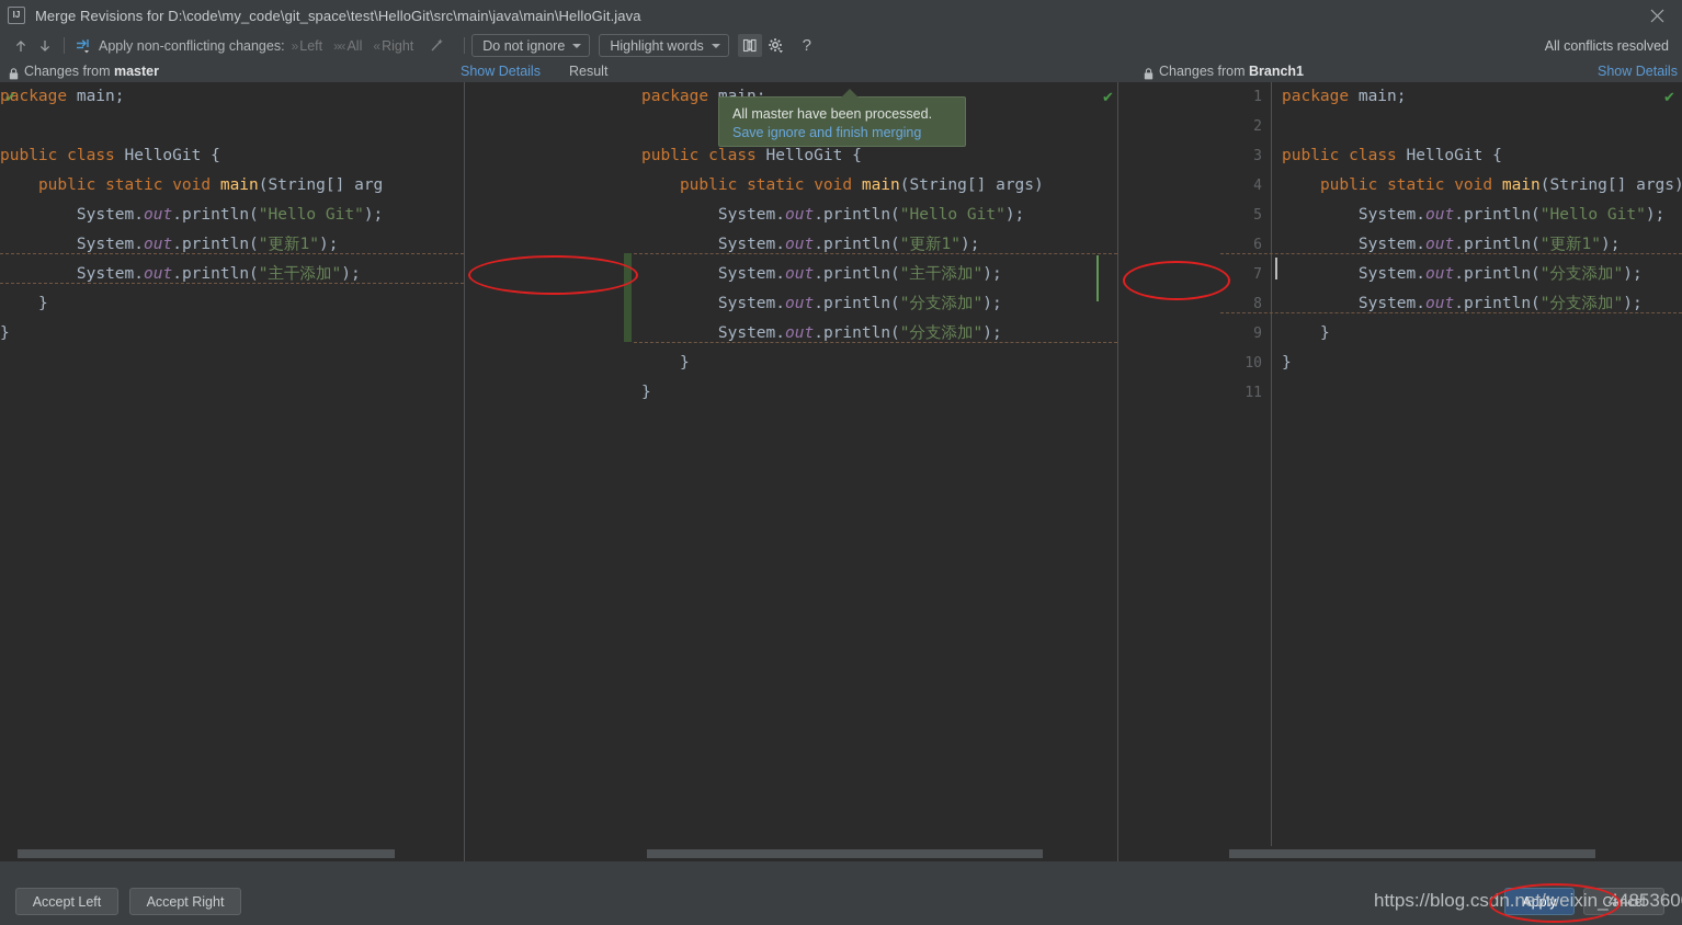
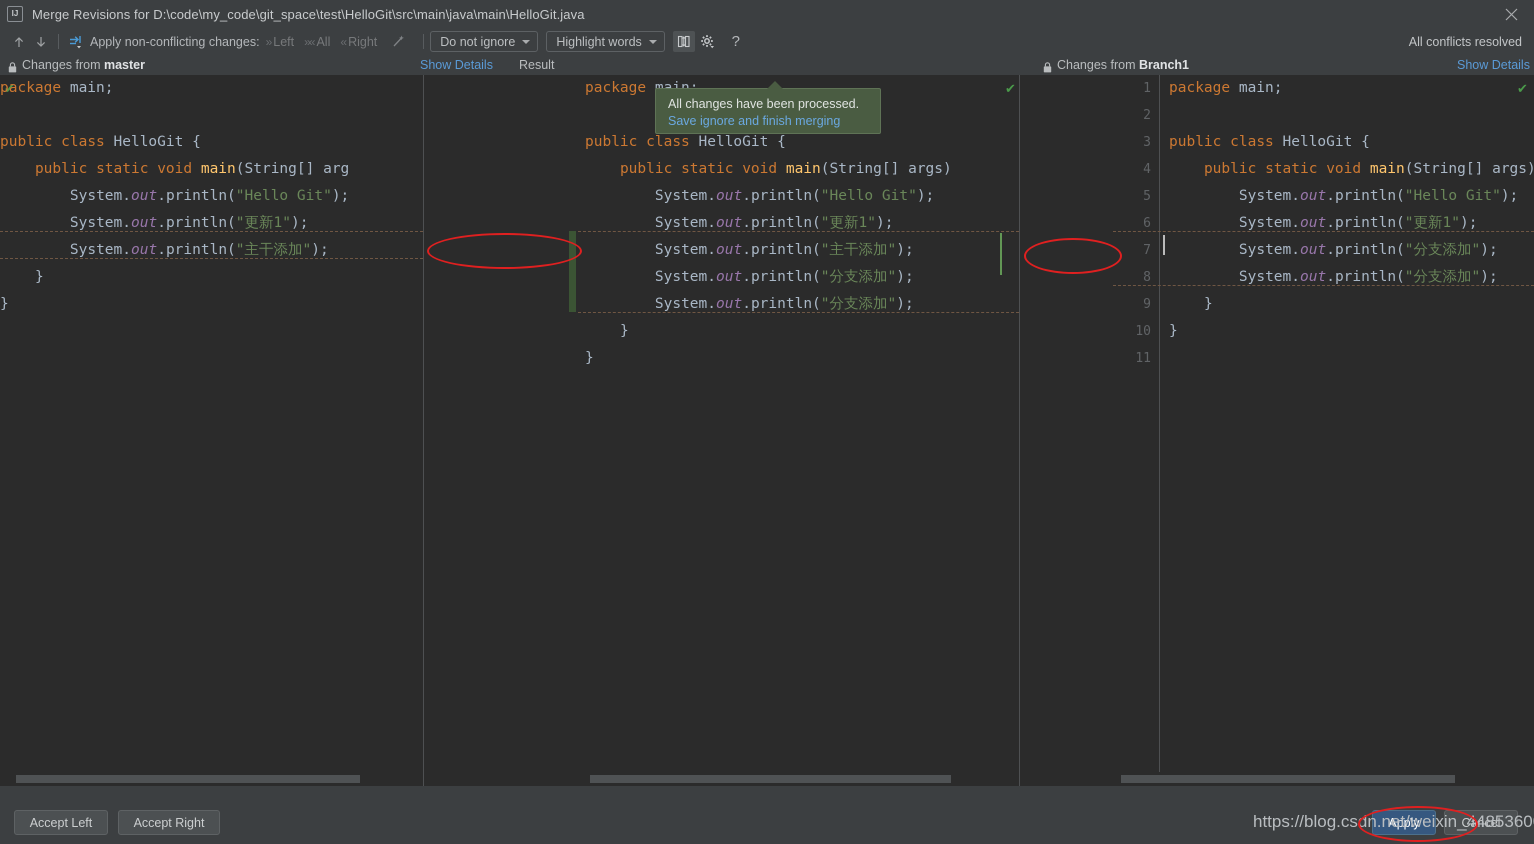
  Merge Revisions for D:\code\my_code\git_space\test\HelloGit\src\main\java\main\HelloGit.java
  Apply non-conflicting changes:
  »
  Left
  »«
  All
  «
  Right
  Do not ignore
  Highlight words
  ?
  All conflicts resolved
  Changes from master
  Show Details
  Result
  Changes from Branch1
  Show Details
  ✔
  package main;
  public class HelloGit {
  public static void main(String[] arg
  System.out.println("Hello Git");
  System.out.println("更新1");
  System.out.println("主干添加");
  }
  }
  ✔
  public class HelloGit {
  public static void main(String[] args)
  System.out.println("Hello Git");
  System.out.println("更新1");
  System.out.println("主干添加");
  System.out.println("分支添加");
  System.out.println("分支添加");
  }
  }
  1
  2
  3
  4
  5
  6
  7
  8
  9
  10
  11
  ✔
  package main;
  public class HelloGit {
  public static void main(String[] args)
  System.out.println("Hello Git");
  System.out.println("更新1");
  System.out.println("分支添加");
  System.out.println("分支添加");
  }
  }
- All master have been processed.
+ All changes have been processed.
  Save ignore and finish merging
  Accept Left
  Accept Right
  Apply
  Cancel
  https://blog.csdn.net/weixin_4485360
